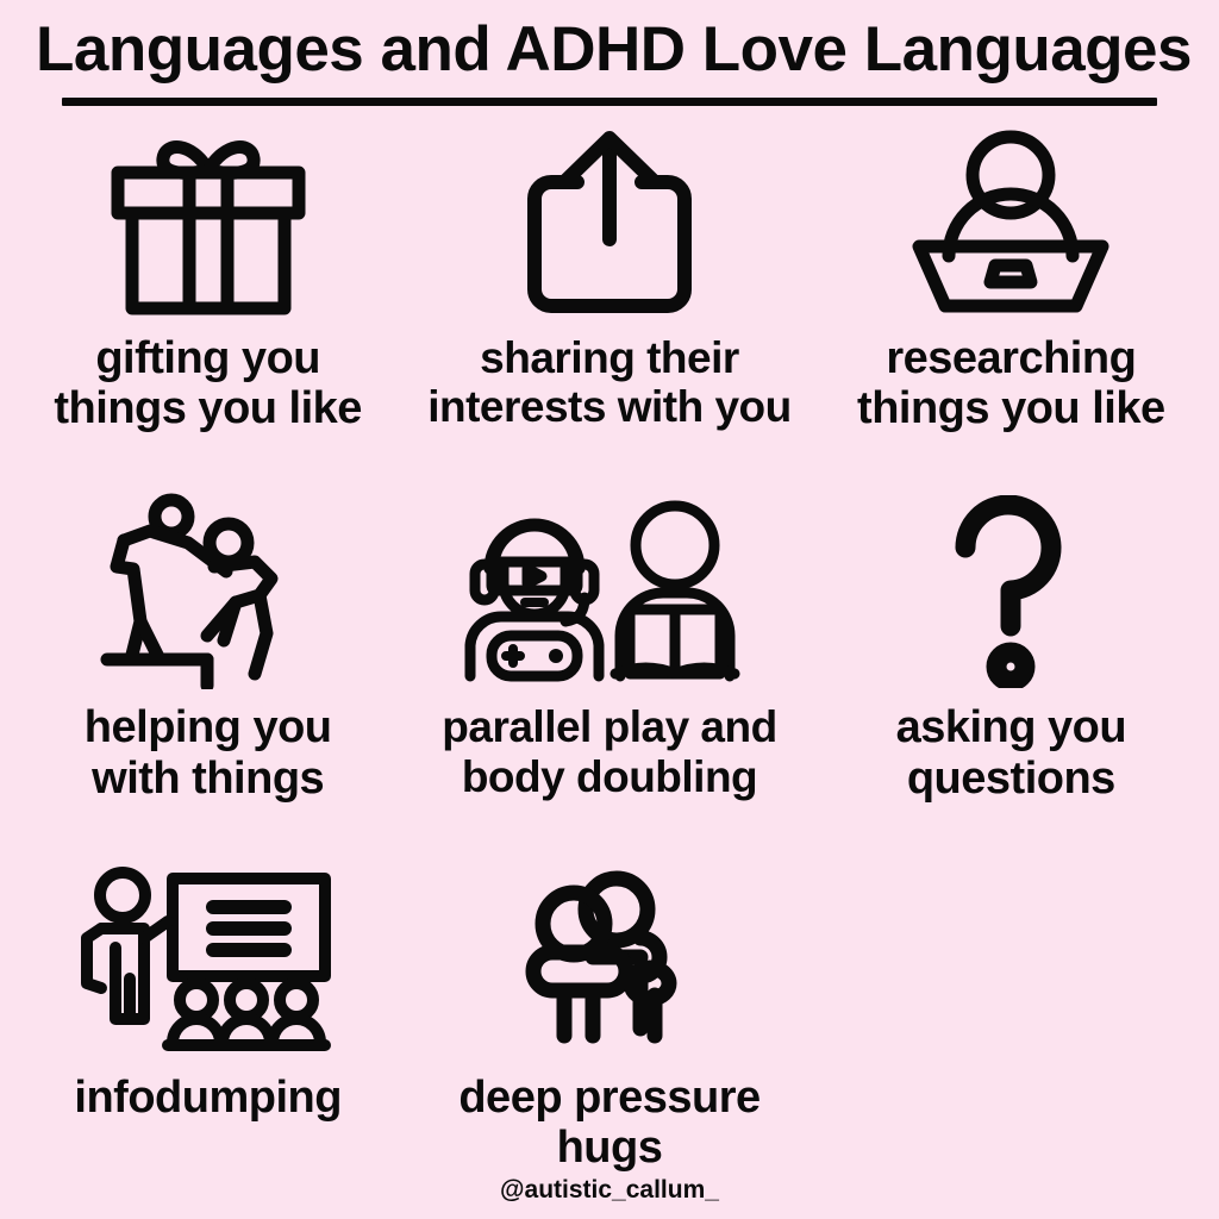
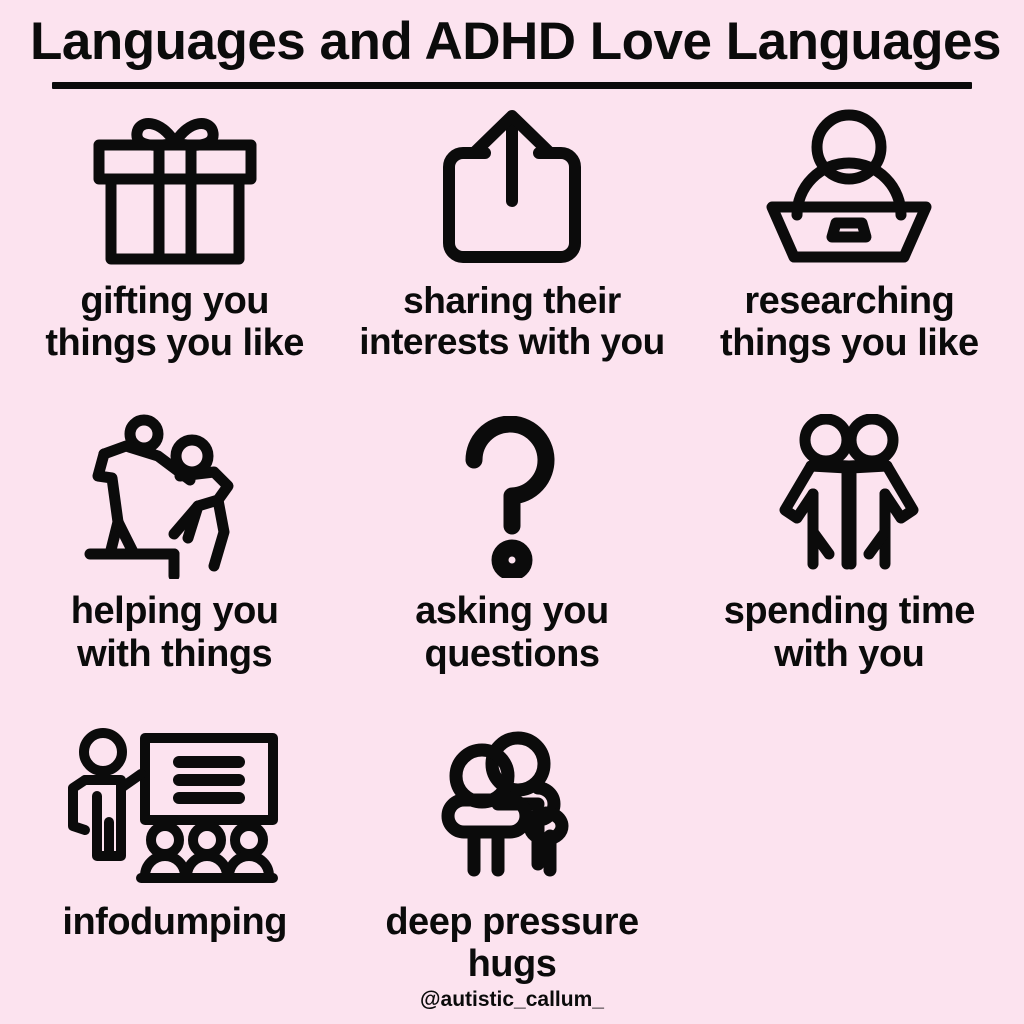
  Languages and ADHD Love Languages
  gifting you
  things you like
  sharing their
  interests with you
  researching
  things you like
  helping you
  with things
- parallel play and
- body doubling
  asking you
  questions
+ spending time
+ with you
  infodumping
  deep pressure
  hugs
  @autistic_callum_
